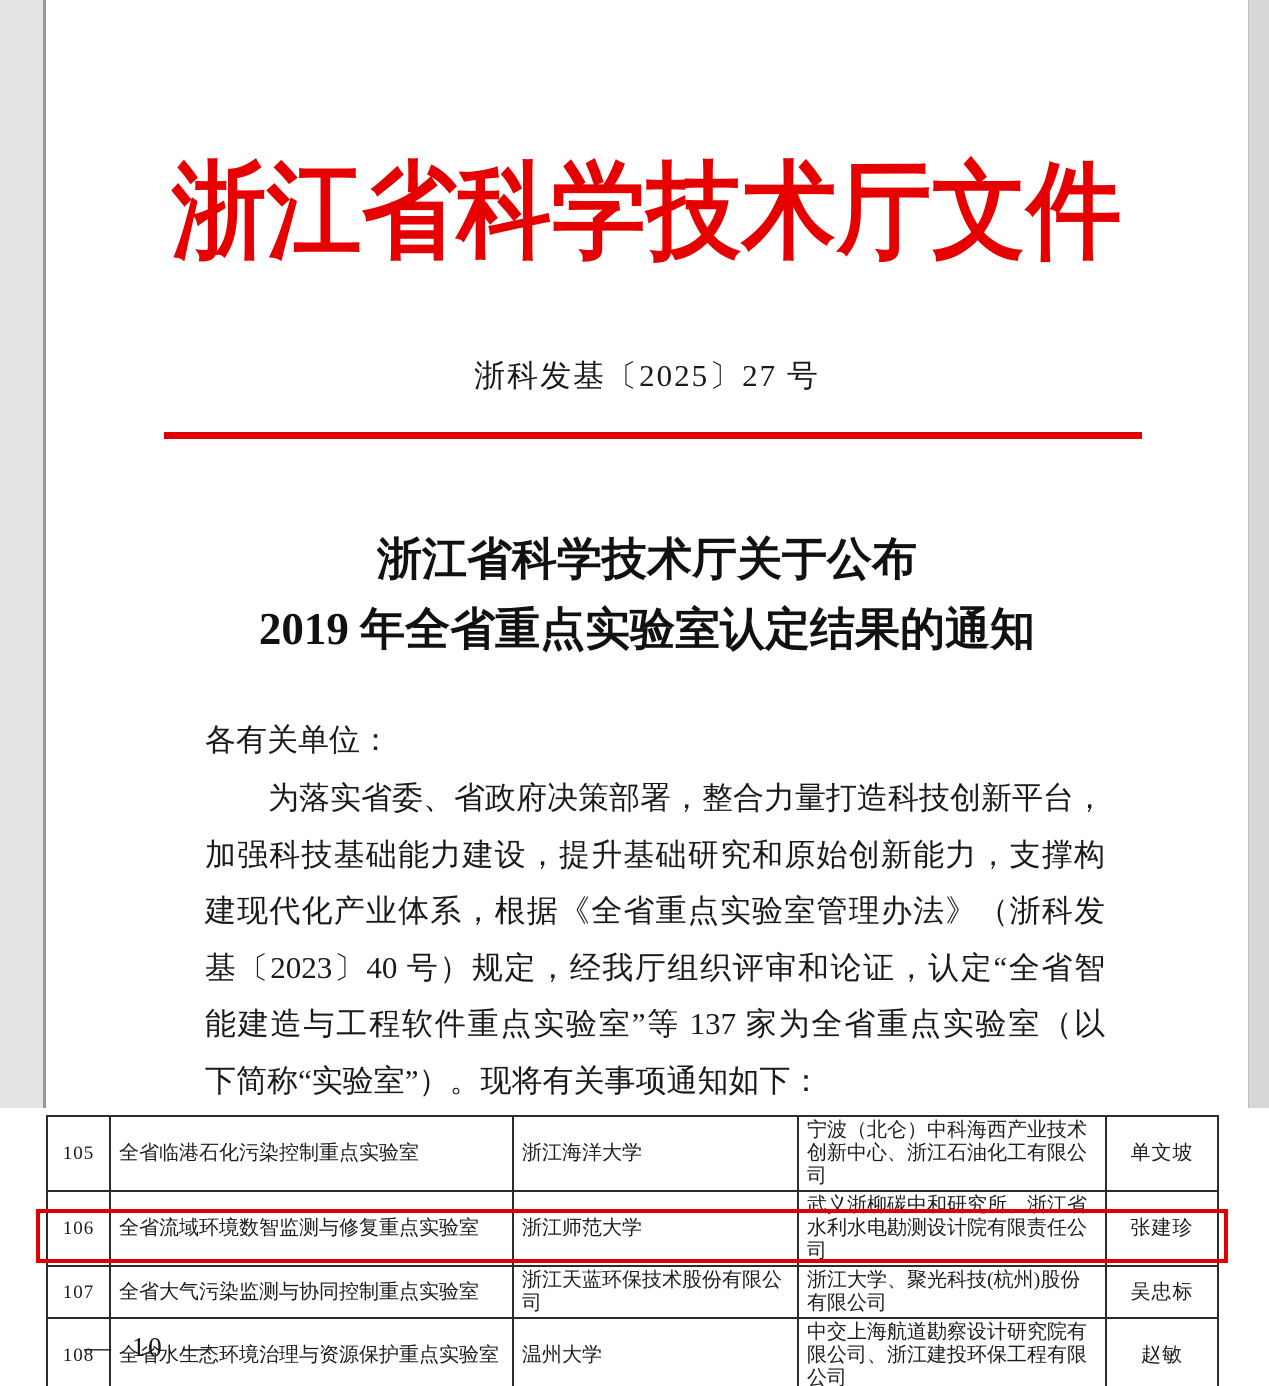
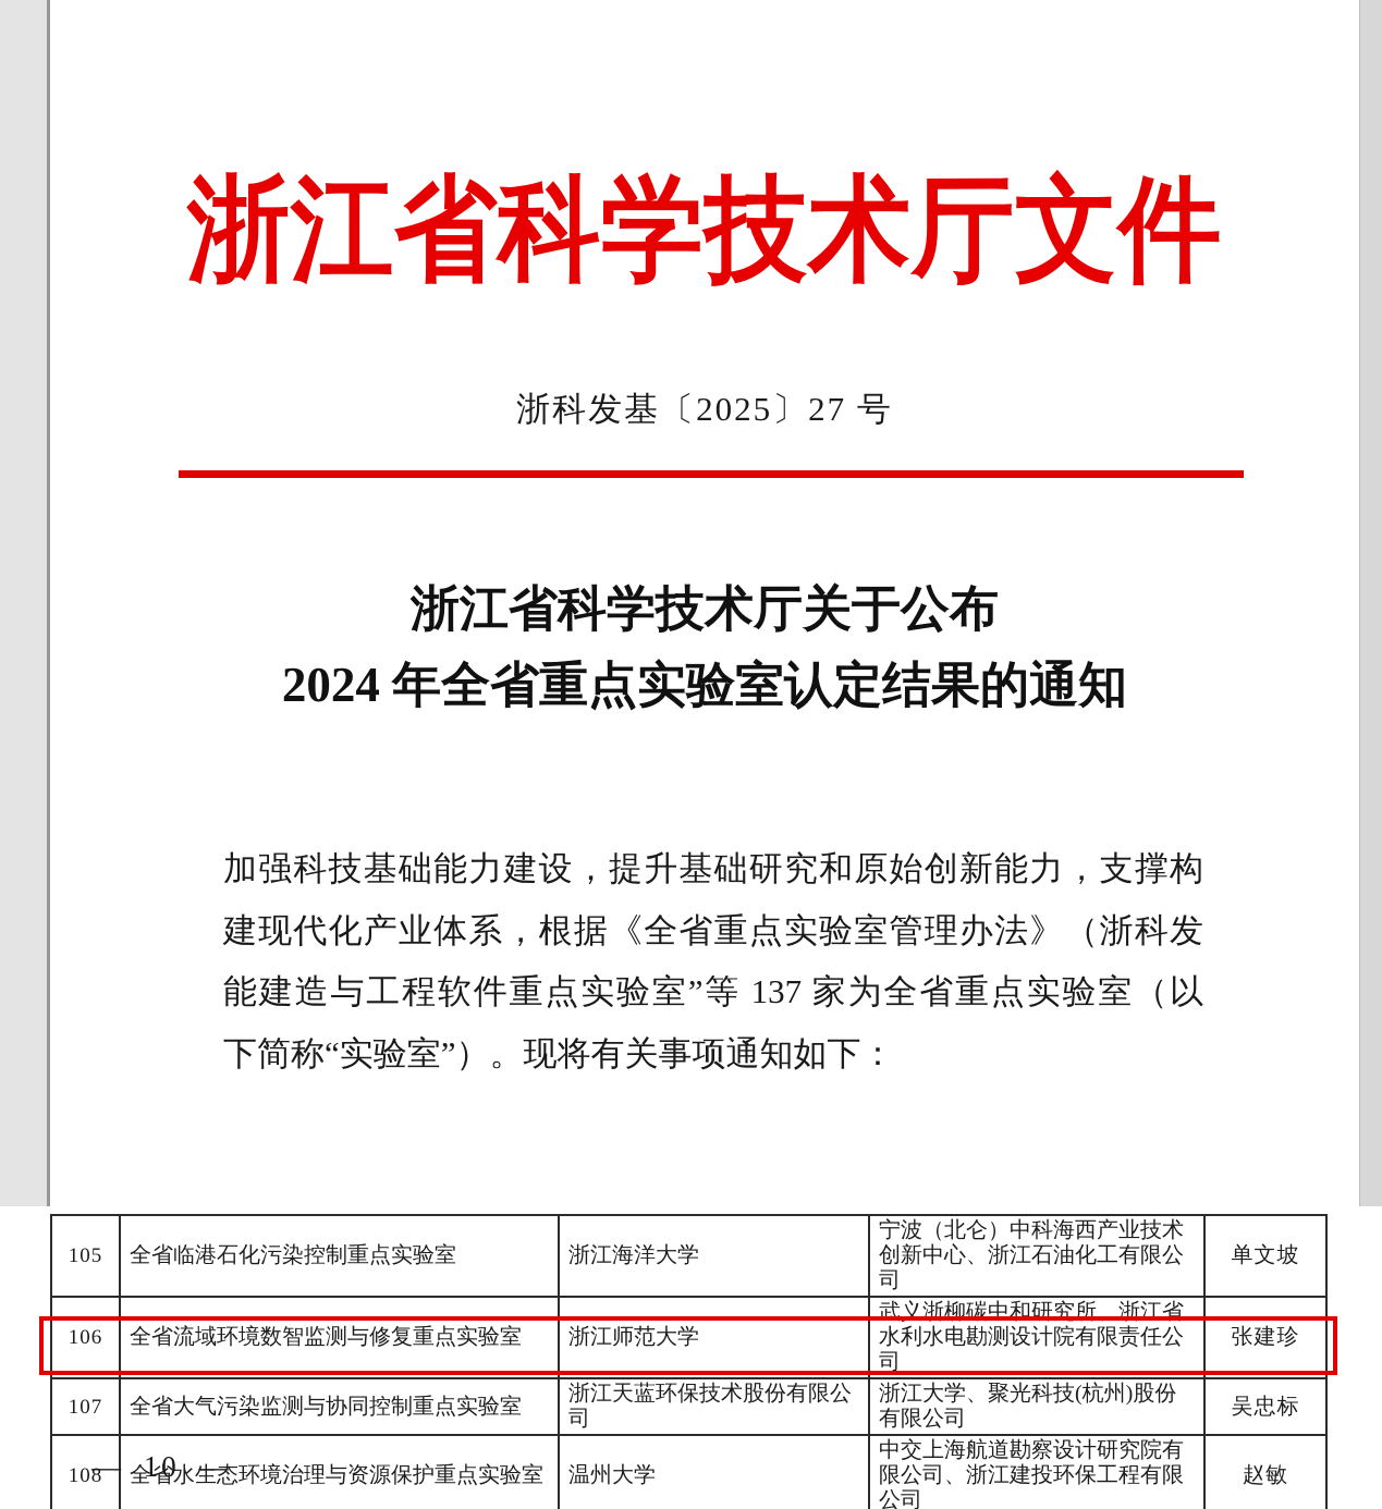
  浙江省科学技术厅文件
  浙科发基〔2025〕27 号
  浙江省科学技术厅关于公布
- 2019 年全省重点实验室认定结果的通知
+ 2024 年全省重点实验室认定结果的通知
- 各有关单位：
- 为落实省委、省政府决策部署，整合力量打造科技创新平台，
  加强科技基础能力建设，提升基础研究和原始创新能力，支撑构
  建现代化产业体系，根据《全省重点实验室管理办法》（浙科发
- 基〔2023〕40 号）规定，经我厅组织评审和论证，认定“全省智
  能建造与工程软件重点实验室”等 137 家为全省重点实验室（以
  下简称“实验室”）。现将有关事项通知如下：
  105	全省临港石化污染控制重点实验室	浙江海洋大学	宁波（北仑）中科海西产业技术创新中心、浙江石油化工有限公司	单文坡
  106	全省流域环境数智监测与修复重点实验室	浙江师范大学	武义浙柳碳中和研究所、浙江省水利水电勘测设计院有限责任公司	张建珍
  107	全省大气污染监测与协同控制重点实验室	浙江天蓝环保技术股份有限公司	浙江大学、聚光科技(杭州)股份有限公司	吴忠标
  108	全省水生态环境治理与资源保护重点实验室	温州大学	中交上海航道勘察设计研究院有限公司、浙江建投环保工程有限公司	赵敏
  — 10 —
